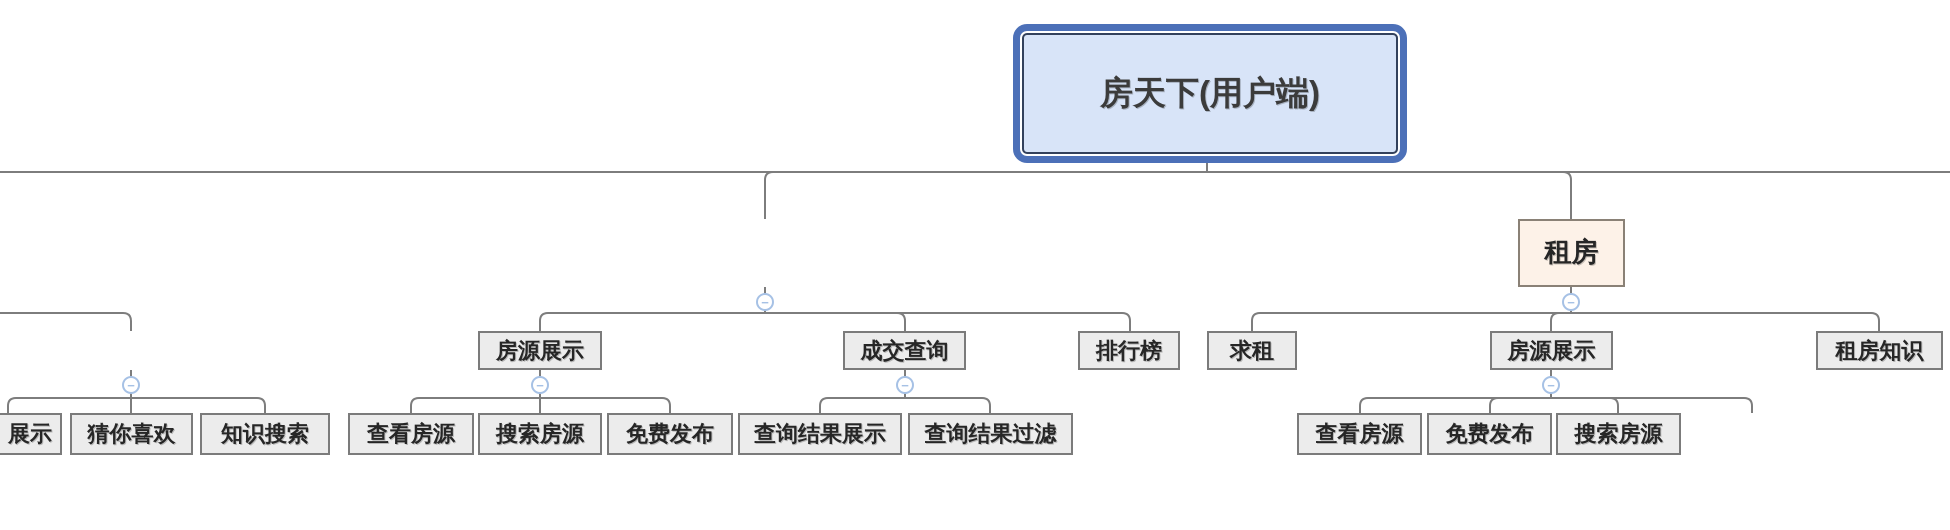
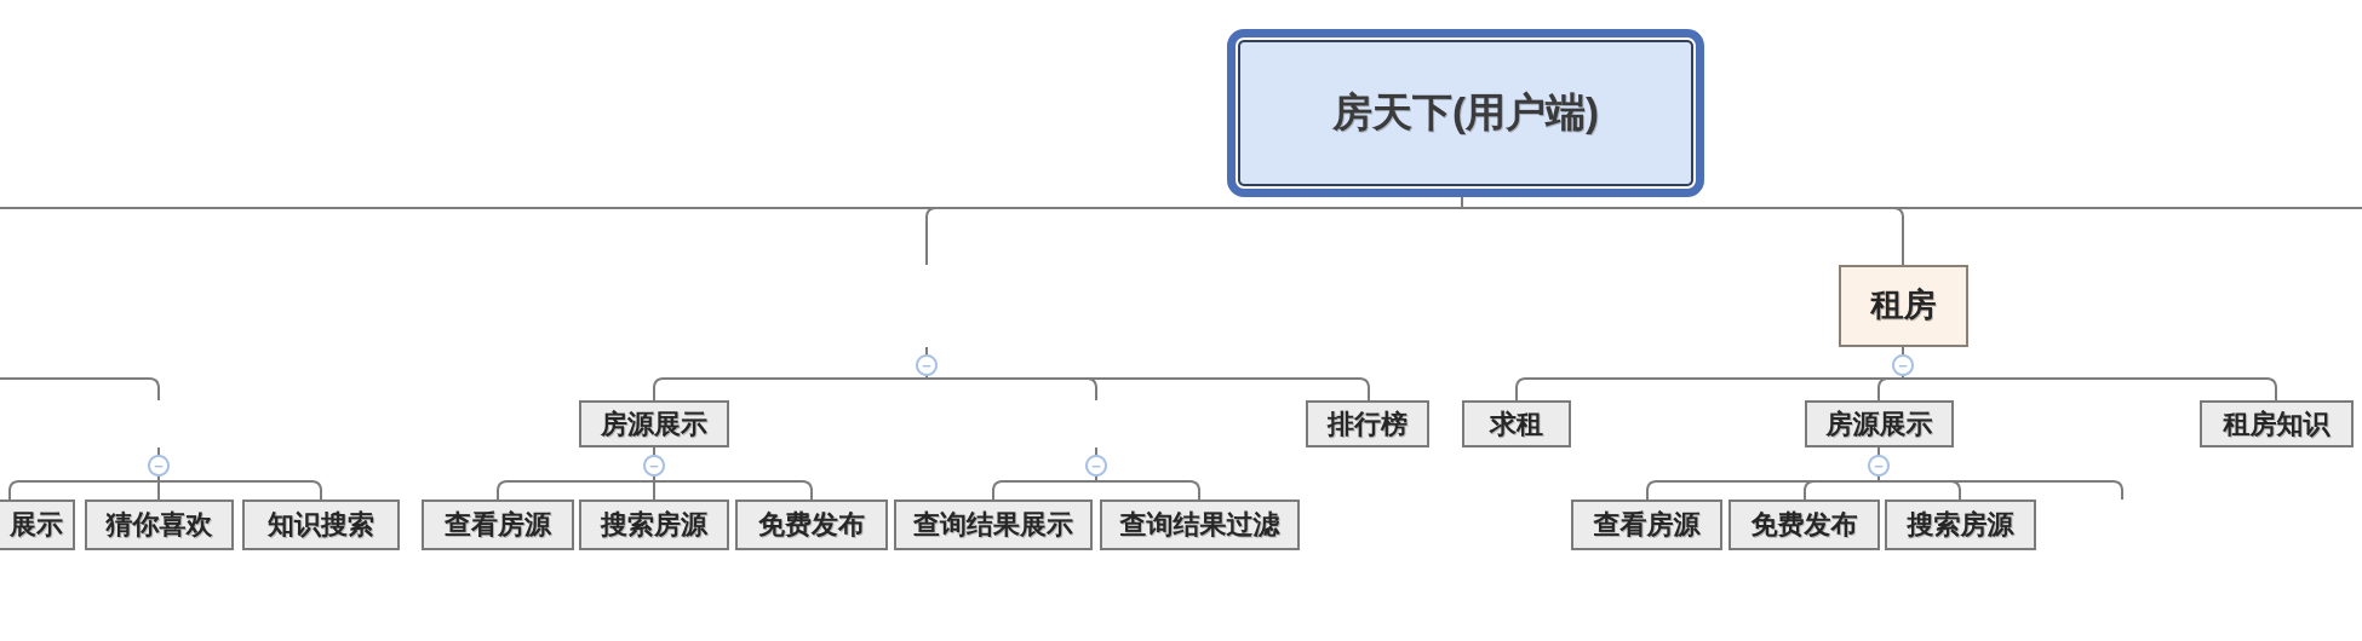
  房天下(用户端)
  租房
  房源展示
- 成交查询
  排行榜
  求租
  房源展示
  租房知识
  展示
  猜你喜欢
  知识搜索
  查看房源
  搜索房源
  免费发布
  查询结果展示
  查询结果过滤
  查看房源
  免费发布
  搜索房源
  −
  −
  −
  −
  −
  −
